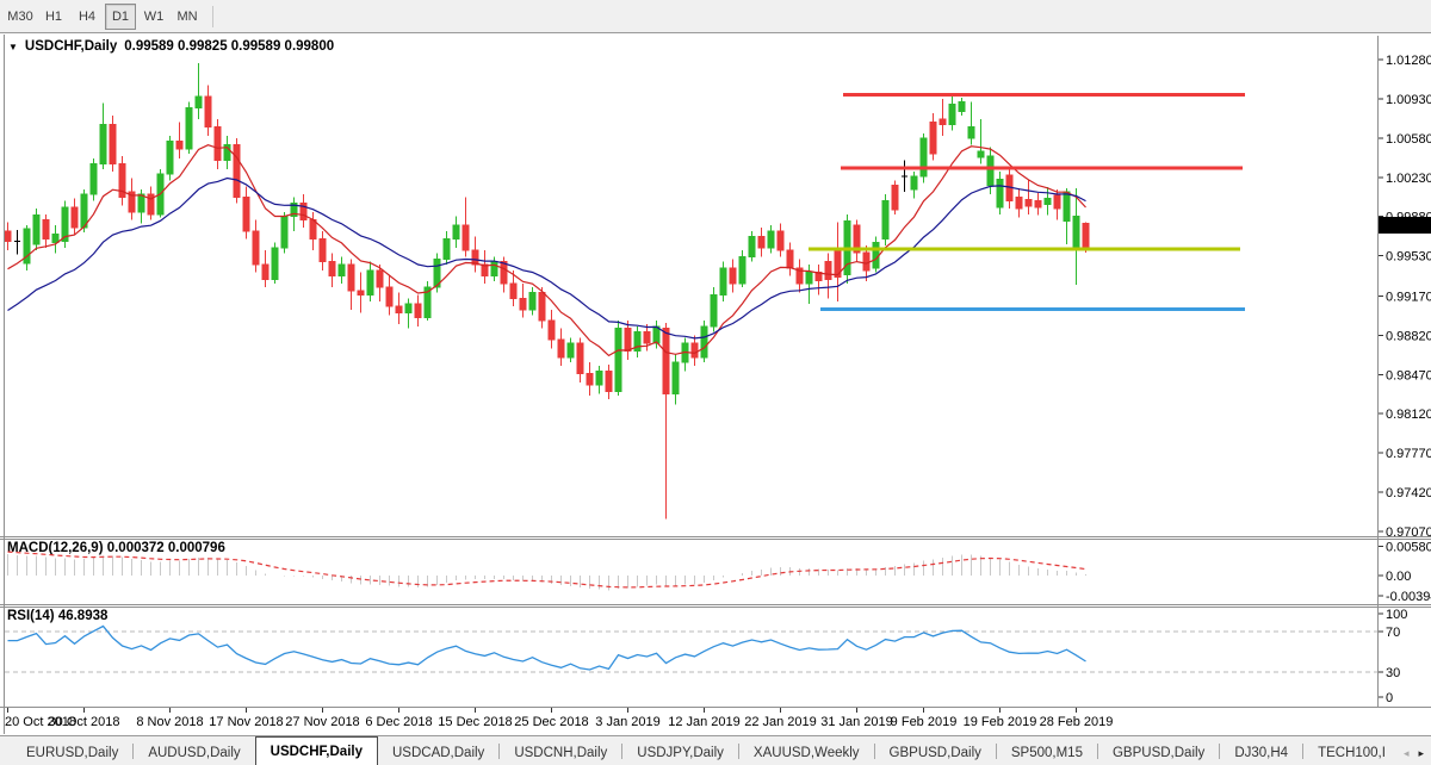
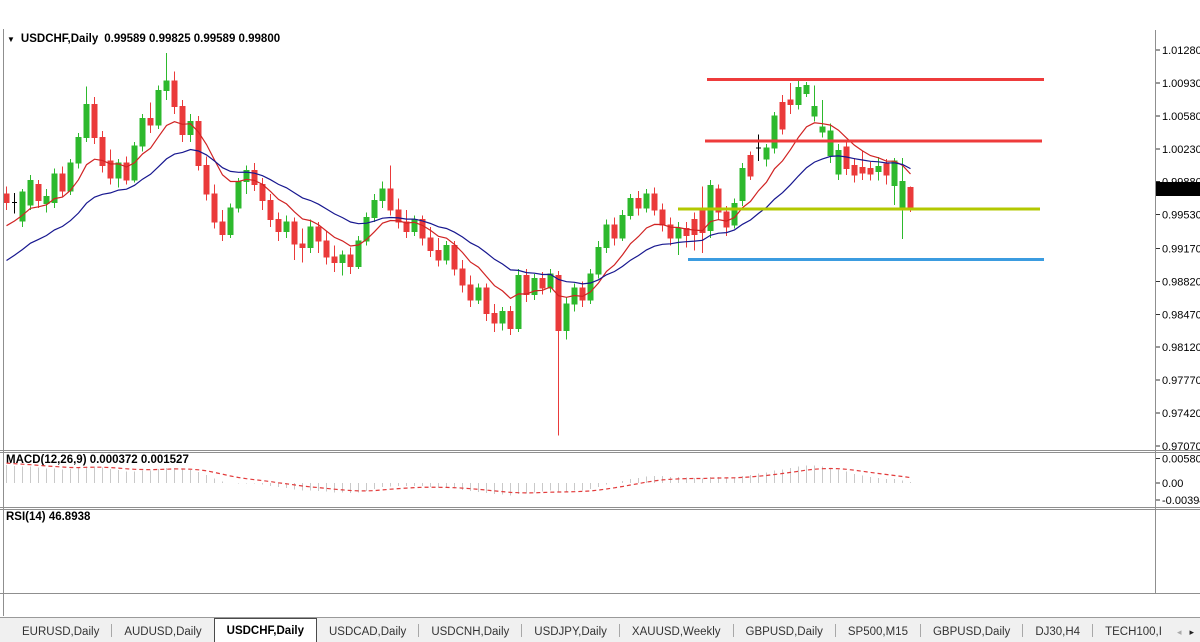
- M30
- H1
- H4
- D1
- W1
- MN
  ▼
  USDCHF,Daily
  0.99589 0.99825 0.99589 0.99800
  1.01280
  1.00930
  1.00580
  1.00230
  0.99530
  0.99170
  0.98820
  0.98470
  0.98120
  0.97770
  0.97420
  0.97070
  0.99800
- MACD(12,26,9) 0.000372 0.000796
+ MACD(12,26,9) 0.000372 0.001527
  0.00580
  0.00
  -0.0039
  RSI(14) 46.8938
- 100
- 70
- 30
- 0
- 20 Oct 2018
- 30 Oct 2018
- 8 Nov 2018
- 17 Nov 2018
- 27 Nov 2018
- 6 Dec 2018
- 15 Dec 2018
- 25 Dec 2018
- 3 Jan 2019
- 12 Jan 2019
- 22 Jan 2019
- 31 Jan 2019
- 9 Feb 2019
- 19 Feb 2019
- 28 Feb 2019
  EURUSD,Daily
  AUDUSD,Daily
  USDCHF,Daily
  USDCAD,Daily
  USDCNH,Daily
  USDJPY,Daily
  XAUUSD,Weekly
  GBPUSD,Daily
  SP500,M15
  GBPUSD,Daily
  DJ30,H4
  TECH100,I
  ◂
  ▸
